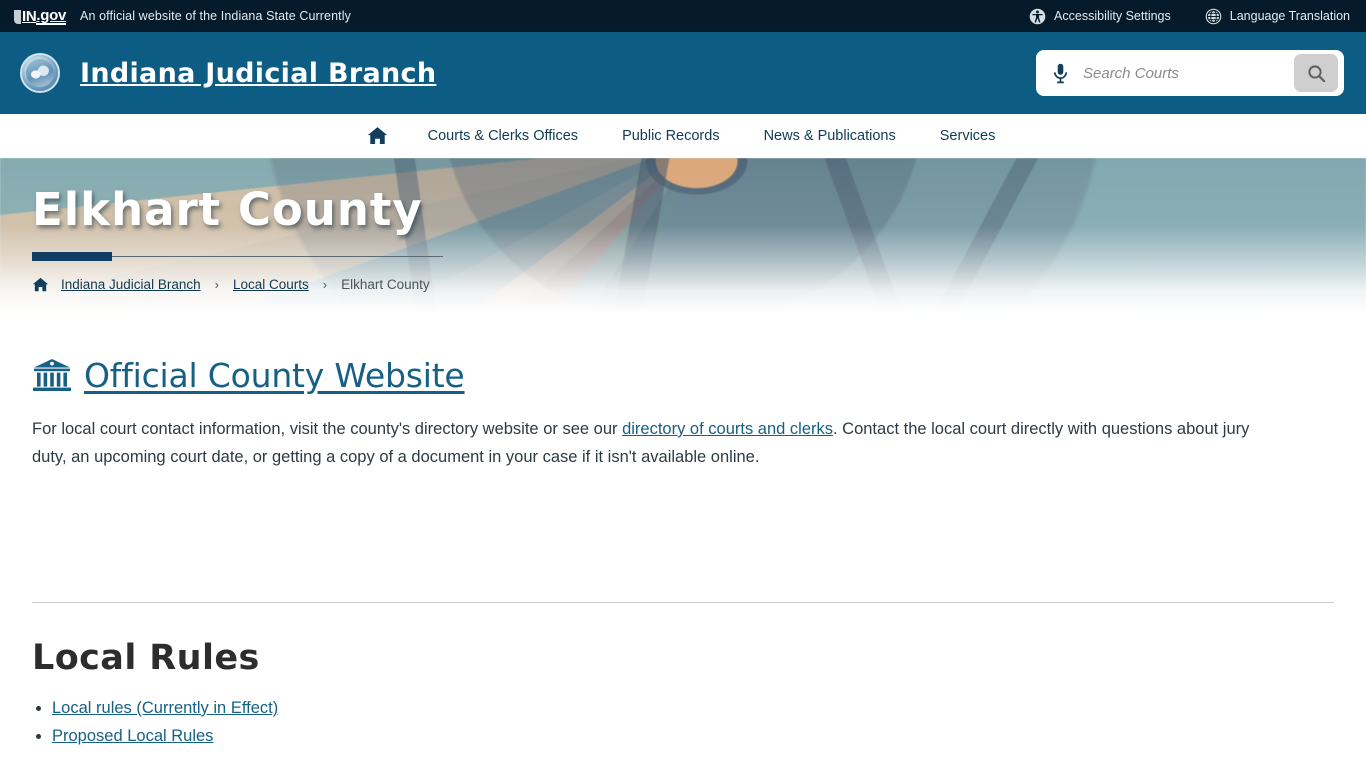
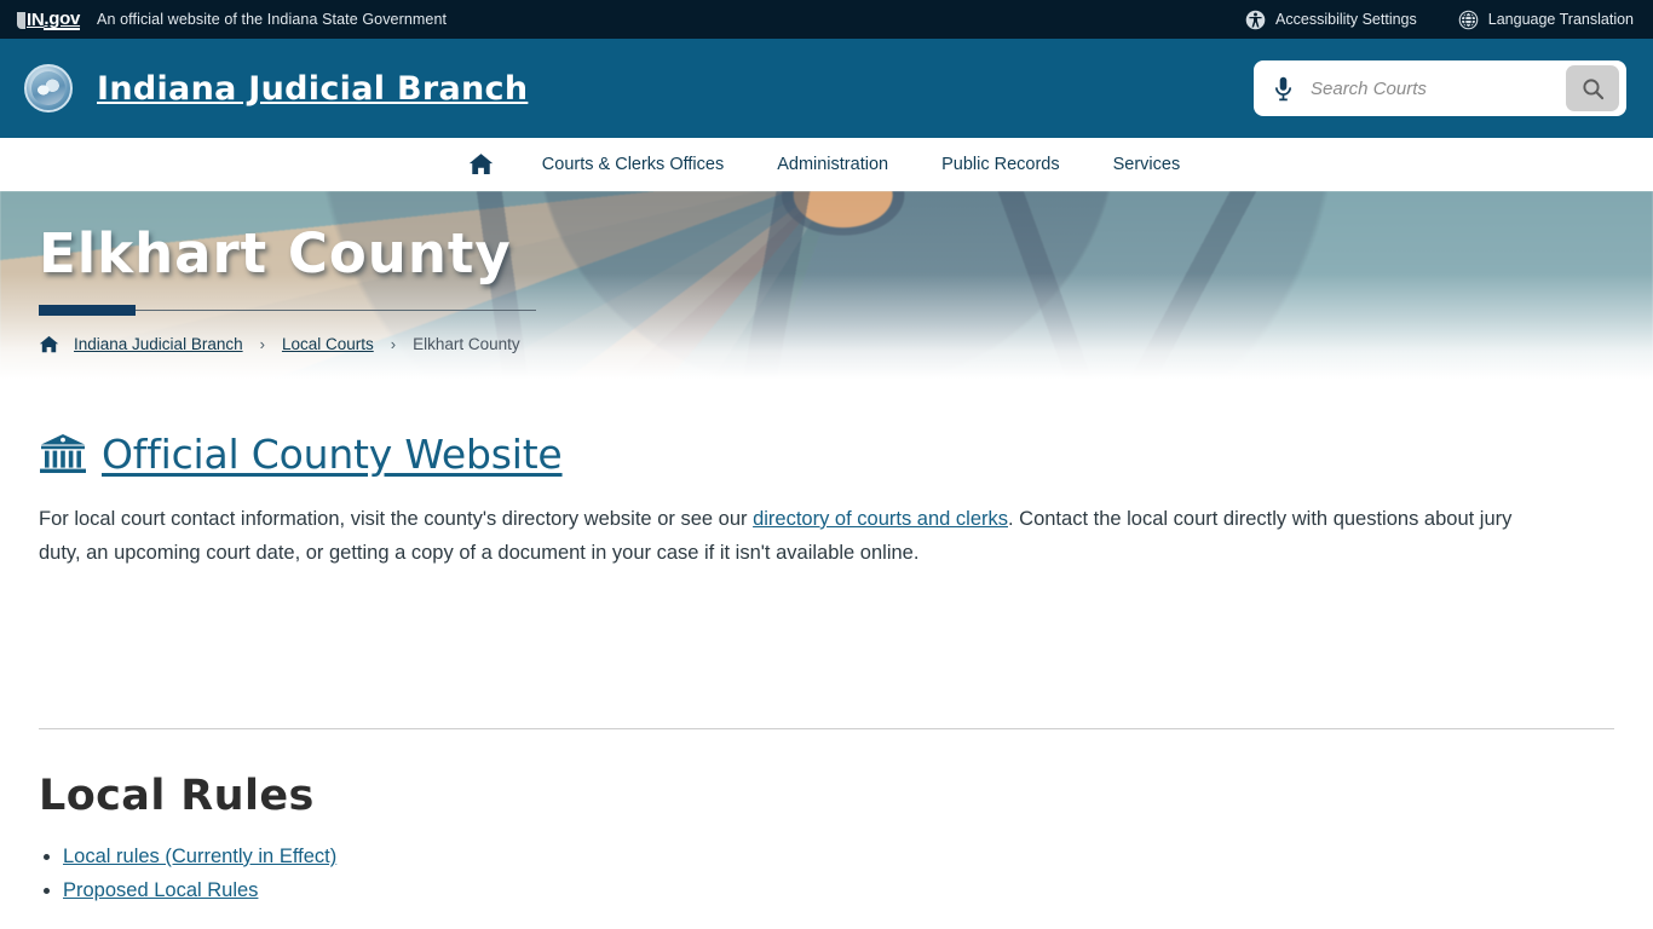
  IN
  .gov
- An official website of the Indiana State Currently
+ An official website of the Indiana State Government
  Accessibility Settings
  Language Translation
  Indiana Judicial Branch
  Search Courts
  Courts & Clerks Offices
+ Administration
  Public Records
- News & Publications
  Services
  Elkhart County
  Indiana Judicial Branch
  ›
  Local Courts
  ›
  Elkhart County
  Official County Website
  For local court contact information, visit the county's directory website or see our directory of courts and clerks. Contact the local court directly with questions about jury duty, an upcoming court date, or getting a copy of a document in your case if it isn't available online.
  Local Rules
  Local rules (Currently in Effect)
  Proposed Local Rules
